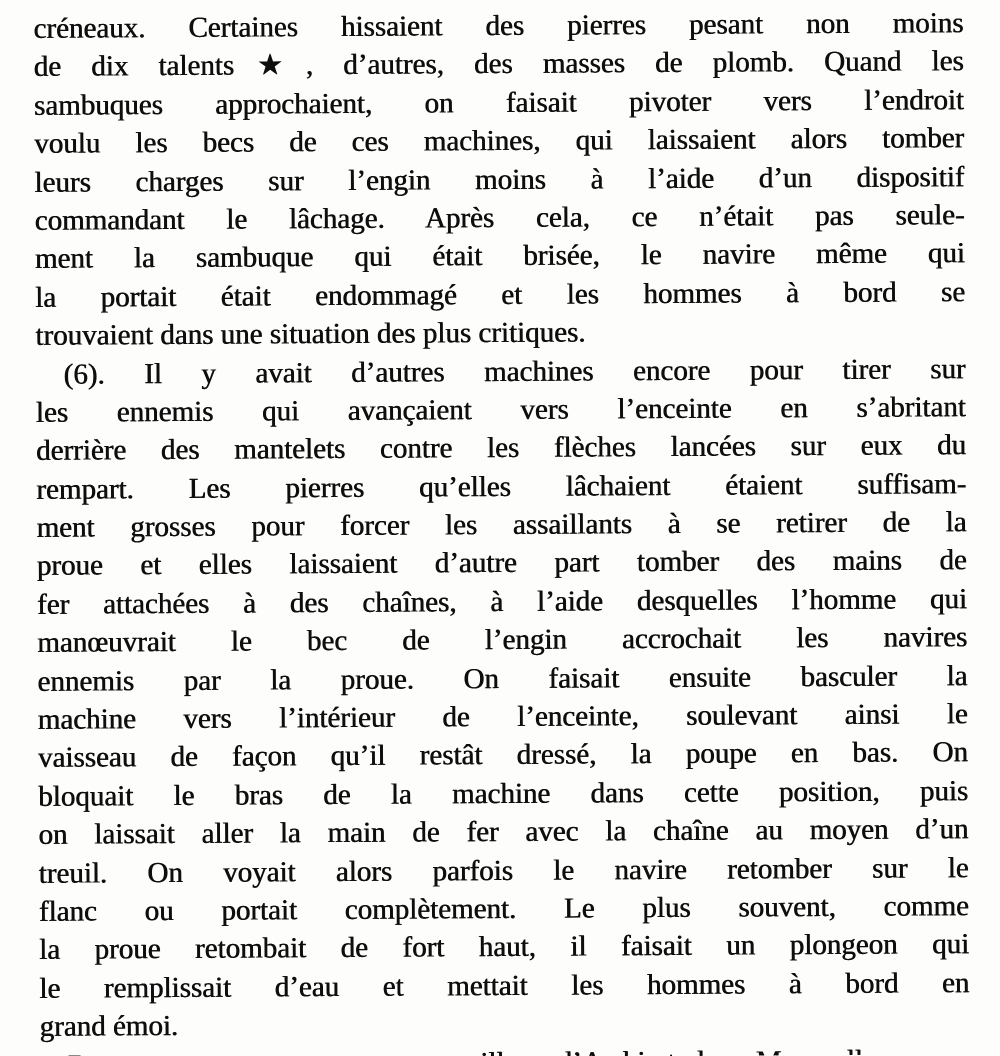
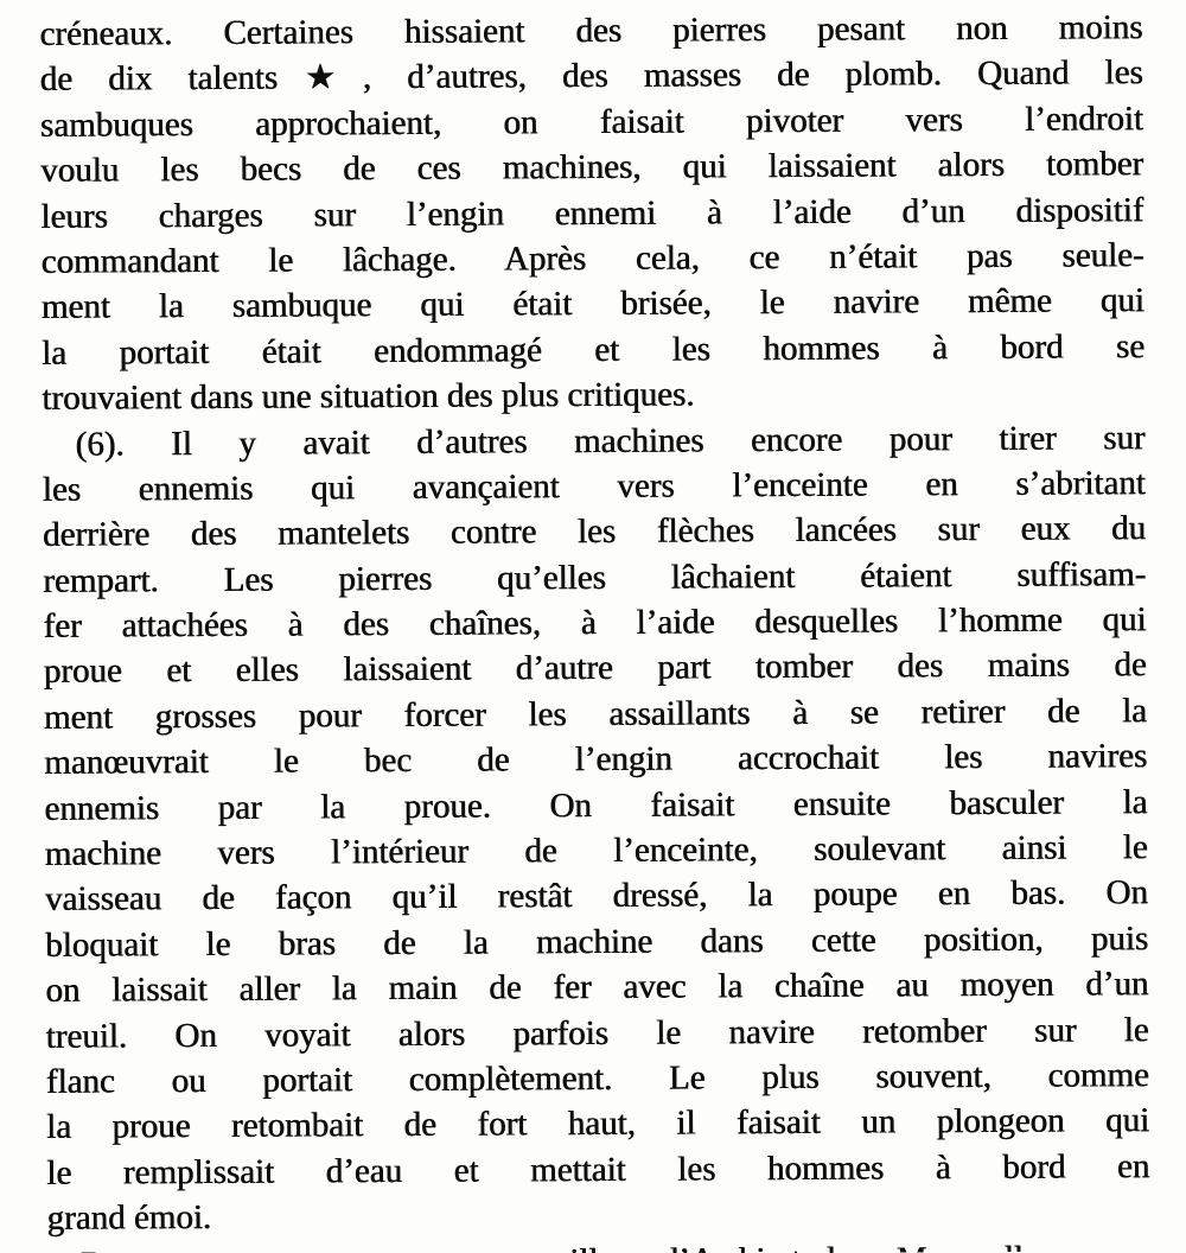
  créneaux. Certaines hissaient des pierres pesant non moins
  de dix talents★, d’autres, des masses de plomb. Quand les
  sambuques approchaient, on faisait pivoter vers l’endroit
  voulu les becs de ces machines, qui laissaient alors tomber
- leurs charges sur l’engin moins à l’aide d’un dispositif
+ leurs charges sur l’engin ennemi à l’aide d’un dispositif
  commandant le lâchage. Après cela, ce n’était pas seule-
  ment la sambuque qui était brisée, le navire même qui
  la portait était endommagé et les hommes à bord se
  trouvaient dans une situation des plus critiques.
  (6). Il y avait d’autres machines encore pour tirer sur
  les ennemis qui avançaient vers l’enceinte en s’abritant
  derrière des mantelets contre les flèches lancées sur eux du
  rempart. Les pierres qu’elles lâchaient étaient suffisam-
- ment grosses pour forcer les assaillants à se retirer de la
+ fer attachées à des chaînes, à l’aide desquelles l’homme qui
  proue et elles laissaient d’autre part tomber des mains de
- fer attachées à des chaînes, à l’aide desquelles l’homme qui
+ ment grosses pour forcer les assaillants à se retirer de la
  manœuvrait le bec de l’engin accrochait les navires
  ennemis par la proue. On faisait ensuite basculer la
  machine vers l’intérieur de l’enceinte, soulevant ainsi le
  vaisseau de façon qu’il restât dressé, la poupe en bas. On
  bloquait le bras de la machine dans cette position, puis
  on laissait aller la main de fer avec la chaîne au moyen d’un
  treuil. On voyait alors parfois le navire retomber sur le
  flanc ou portait complètement. Le plus souvent, comme
  la proue retombait de fort haut, il faisait un plongeon qui
  le remplissait d’eau et mettait les hommes à bord en
  grand émoi.
